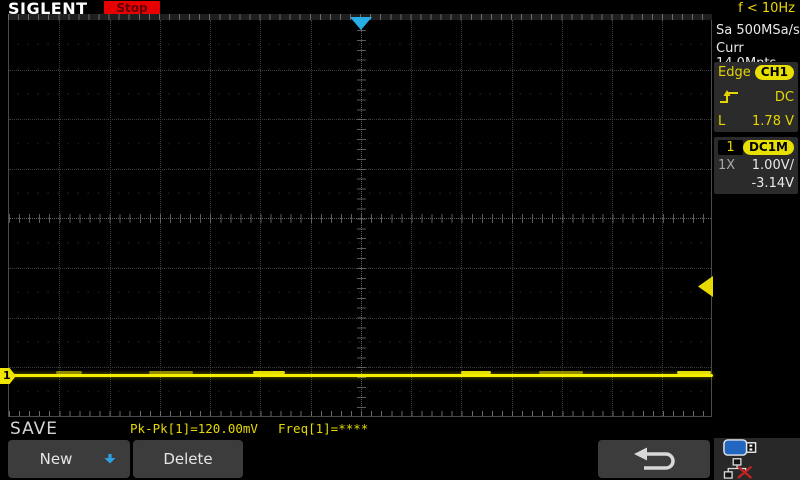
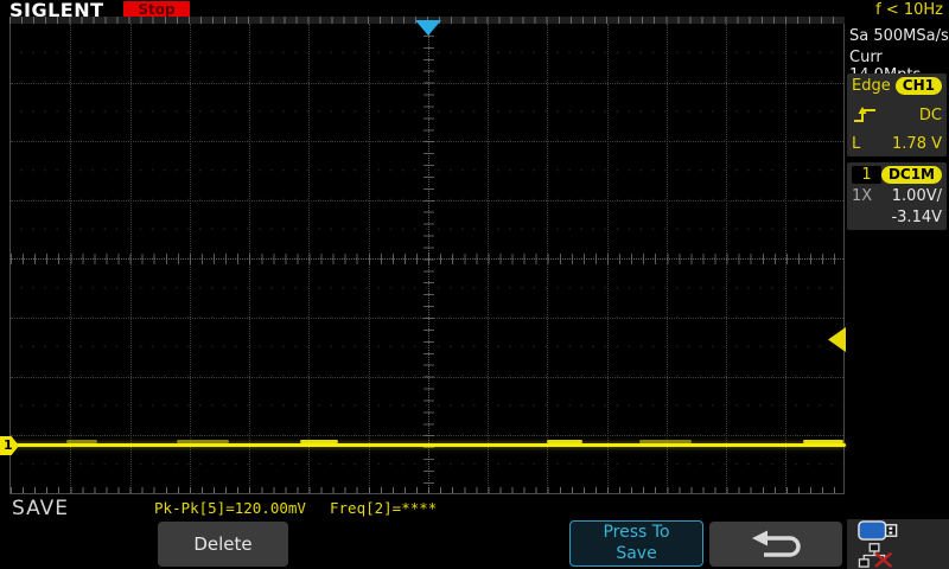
  SIGLENT
  Stop
  f < 10Hz
  1
  Sa 500MSa/s
  Edge
  CH1
  DC
  L
  1.78 V
  1
  DC1M
  1X
  1.00V/
  -3.14V
  SAVE
- Pk-Pk[1]=120.00mV
+ Pk-Pk[5]=120.00mV
- Freq[1]=****
+ Freq[2]=****
- New
  Delete
+ Press To
+ Save
